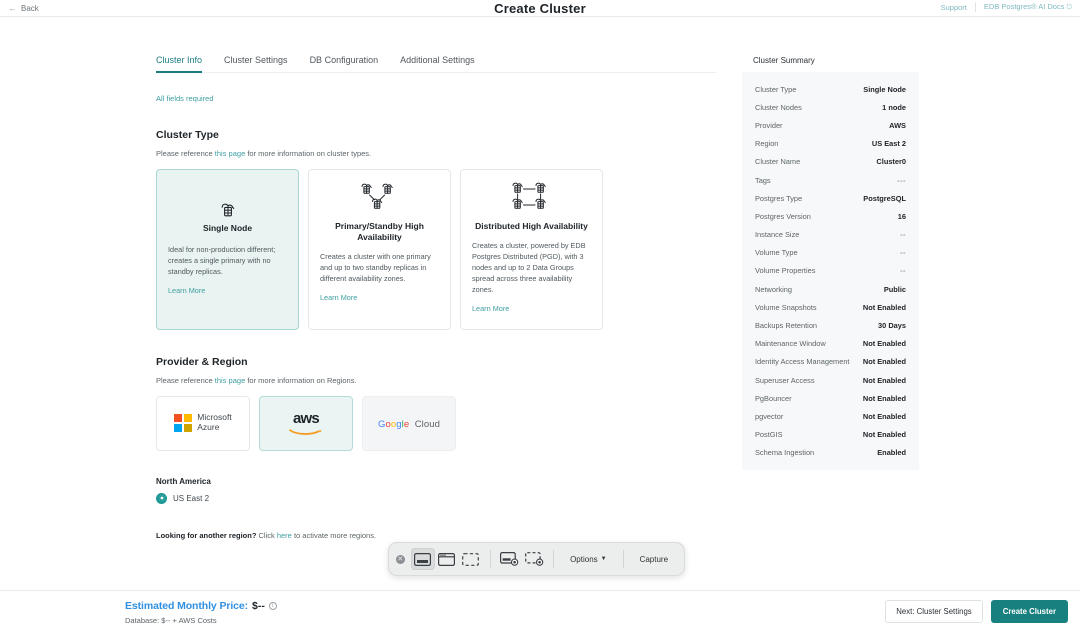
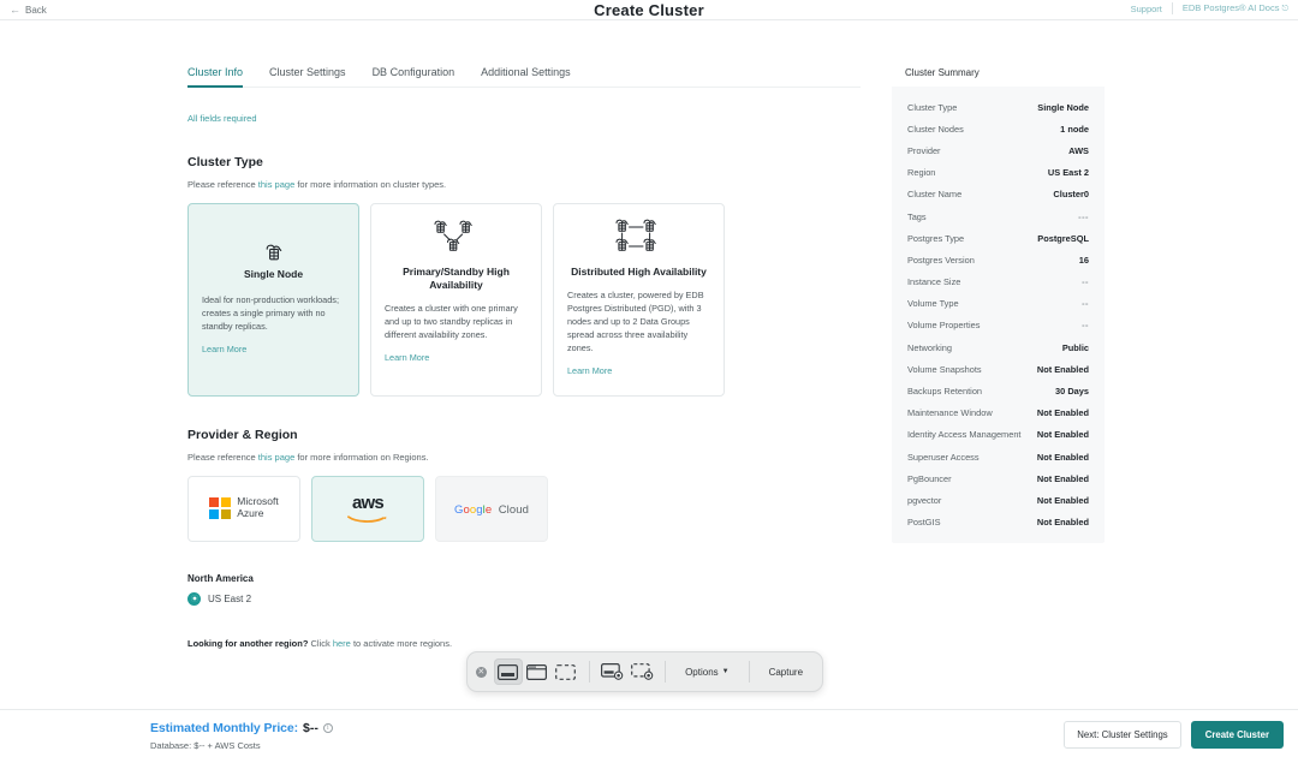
  ←
  Back
  Create Cluster
  Support
  EDB Postgres® AI Docs
  Cluster Info
  Cluster Settings
  DB Configuration
  Additional Settings
  All fields required
  Cluster Type
  Please reference this page for more information on cluster types.
  Single Node
- Ideal for non-production different; creates a single primary with no standby replicas.
+ Ideal for non-production workloads; creates a single primary with no standby replicas.
  Learn More
  Primary/Standby High Availability
  Creates a cluster with one primary and up to two standby replicas in different availability zones.
  Learn More
  Distributed High Availability
  Creates a cluster, powered by EDB Postgres Distributed (PGD), with 3 nodes and up to 2 Data Groups spread across three availability zones.
  Learn More
  Provider & Region
  Please reference this page for more information on Regions.
  Microsoft
  Azure
  aws
  Google Cloud
  North America
  US East 2
  Looking for another region? Click here to activate more regions.
  Cluster Summary
  Cluster Type
  Single Node
  Cluster Nodes
  1 node
  Provider
  AWS
  Region
  US East 2
  Cluster Name
  Cluster0
  Tags
  ---
  Postgres Type
  PostgreSQL
  Postgres Version
  16
  Instance Size
  --
  Volume Type
  --
  Volume Properties
  --
  Networking
  Public
  Volume Snapshots
  Not Enabled
  Backups Retention
  30 Days
  Maintenance Window
  Not Enabled
  Identity Access Management
  Not Enabled
  Superuser Access
  Not Enabled
  PgBouncer
  Not Enabled
  pgvector
  Not Enabled
  PostGIS
  Not Enabled
- Schema Ingestion
- Enabled
  Options
  Capture
  Estimated Monthly Price:
  $--
  Database: $-- + AWS Costs
  Next: Cluster Settings
  Create Cluster
